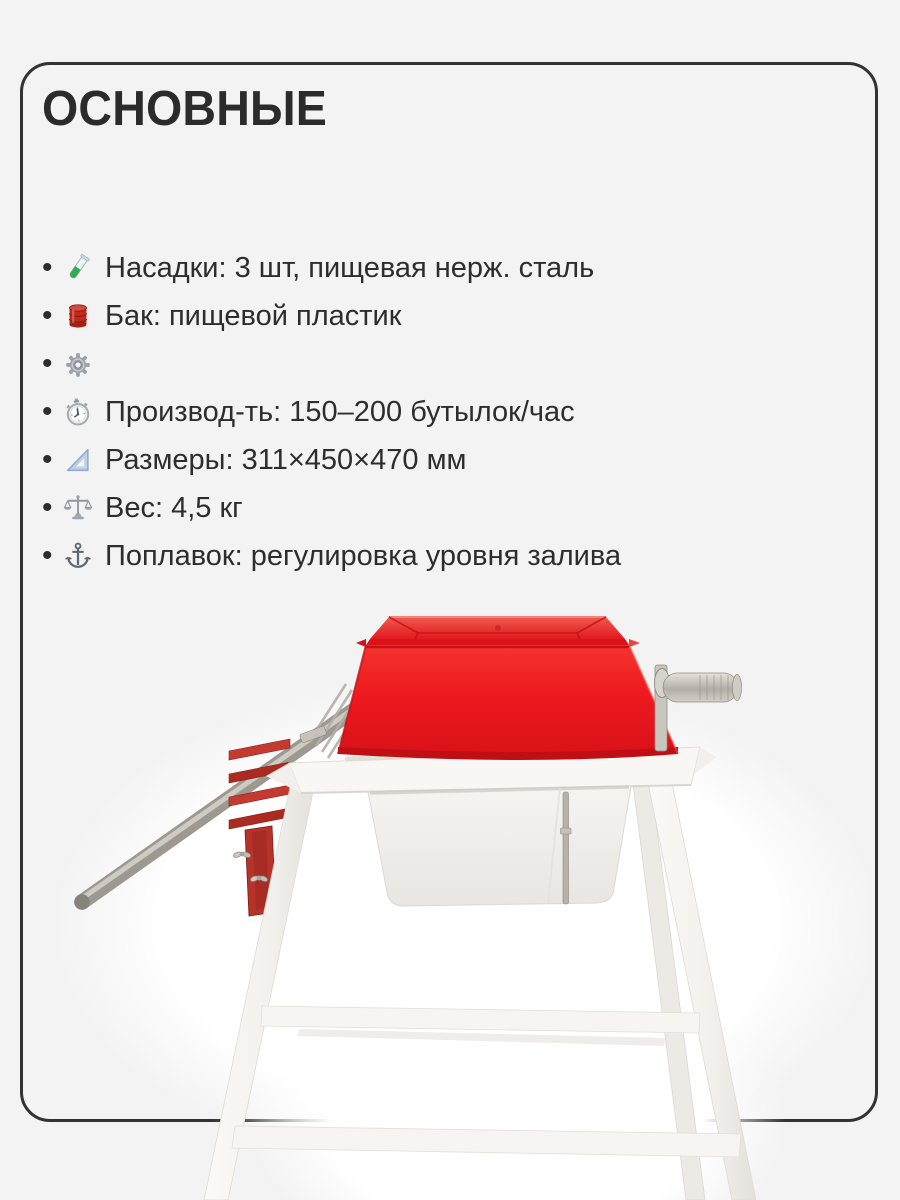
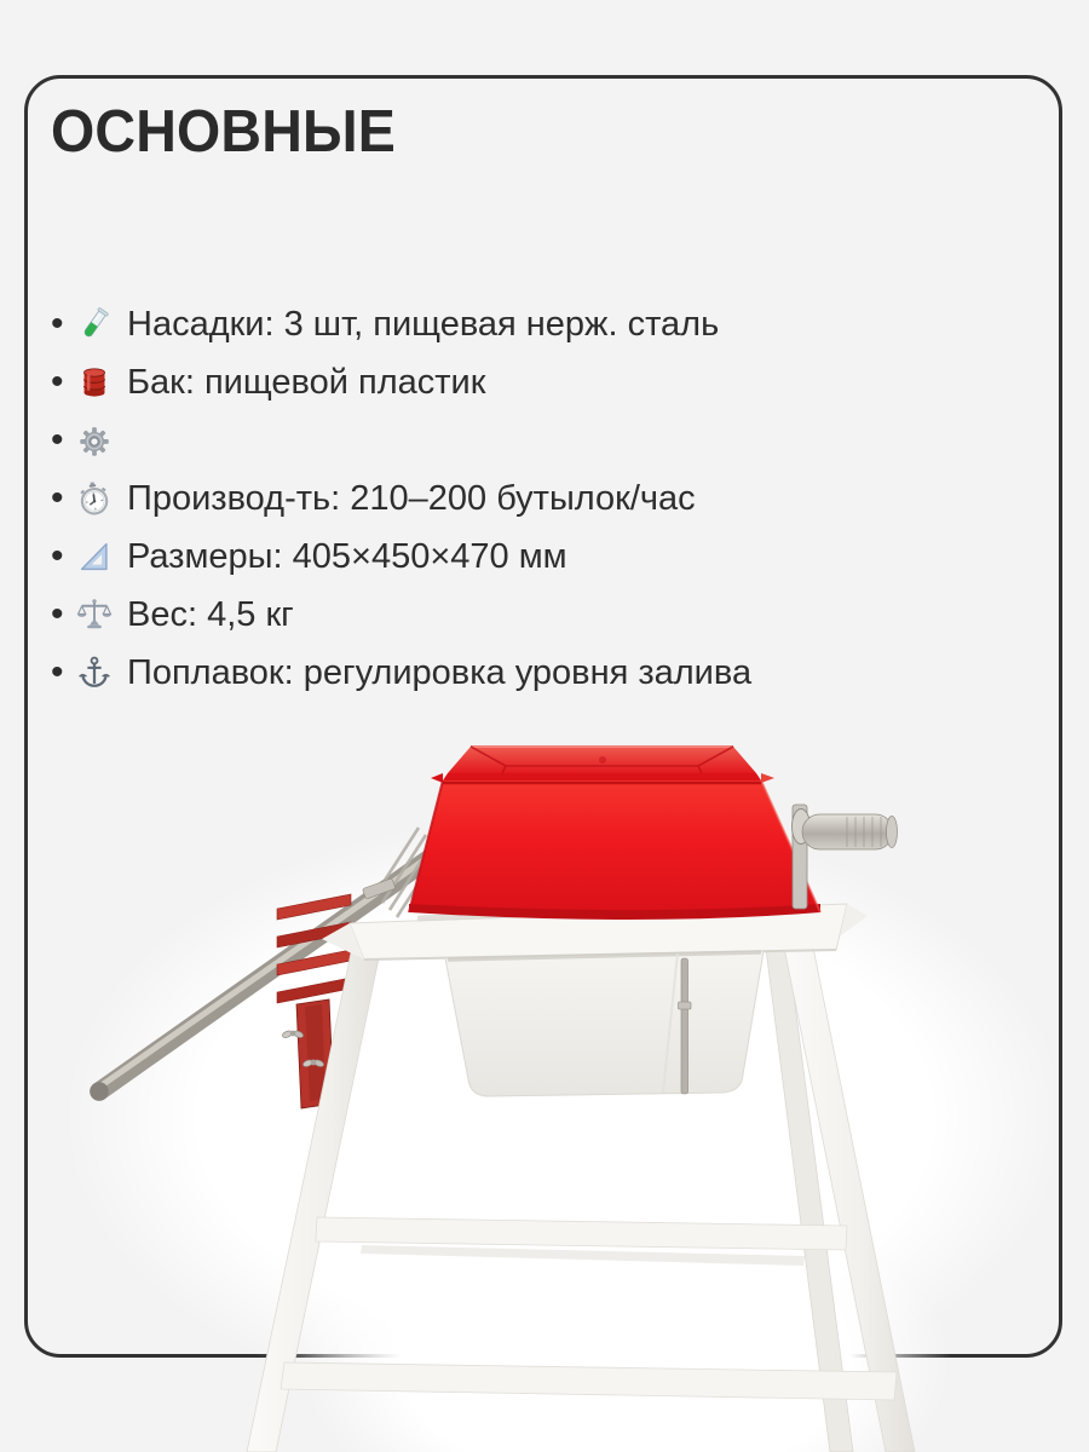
  ОСНОВНЫЕ
  •
  Насадки: 3 шт, пищевая нерж. сталь
  •
  Бак: пищевой пластик
  •
  •
- Производ-ть: 150–200 бутылок/час
+ Производ-ть: 210–200 бутылок/час
  •
- Размеры: 311×450×470 мм
+ Размеры: 405×450×470 мм
  •
  Вес: 4,5 кг
  •
  Поплавок: регулировка уровня залива
